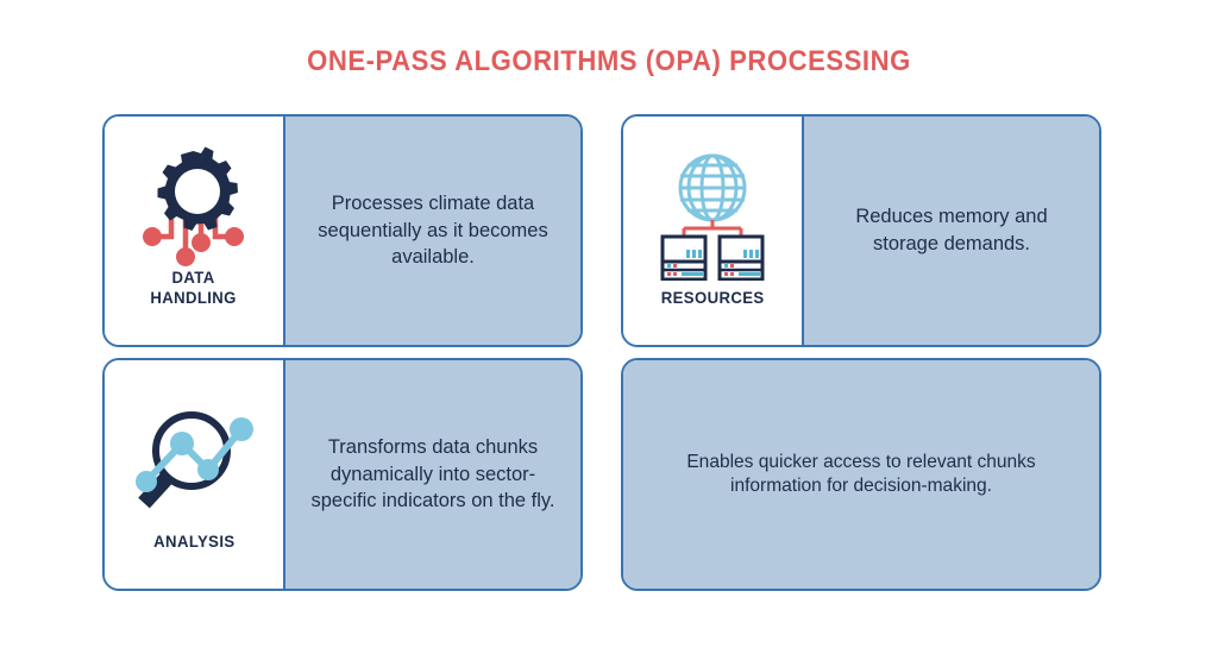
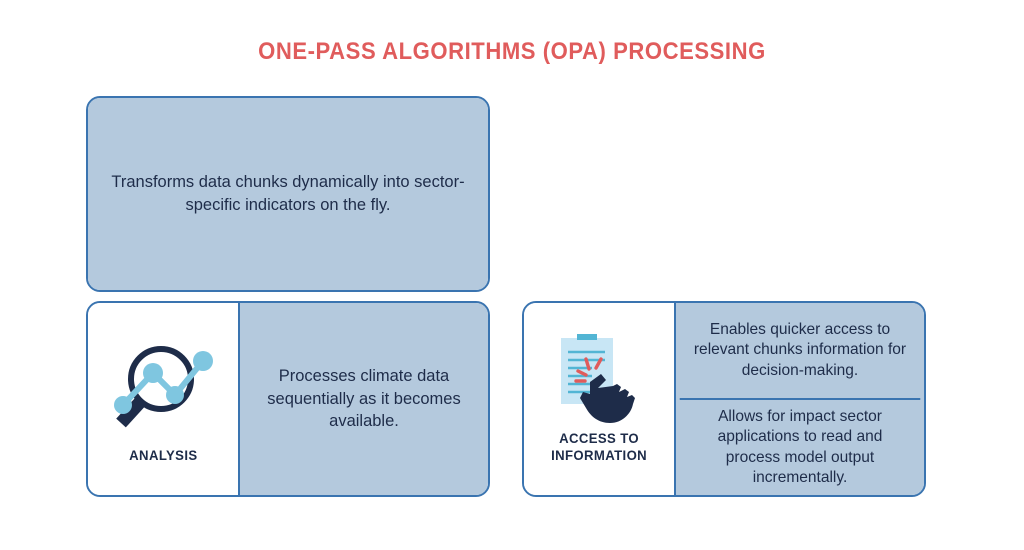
  ONE-PASS ALGORITHMS (OPA) PROCESSING
- DATA
- HANDLING
- Processes climate data sequentially as it becomes available.
+ Transforms data chunks dynamically into sector-specific indicators on the fly.
- RESOURCES
- Reduces memory and storage demands.
  ANALYSIS
- Transforms data chunks dynamically into sector-specific indicators on the fly.
+ Processes climate data sequentially as it becomes available.
+ ACCESS TO
+ INFORMATION
  Enables quicker access to relevant chunks information for decision-making.
+ Allows for impact sector applications to read and process model output incrementally.
